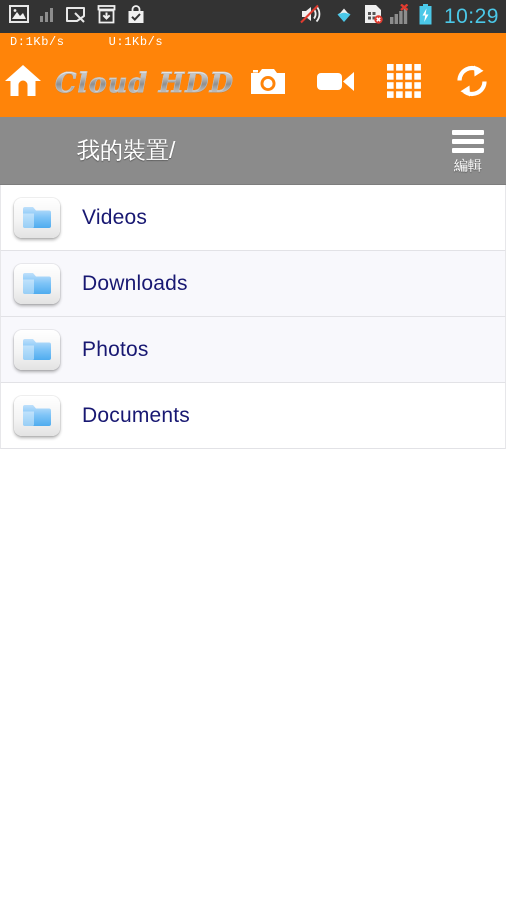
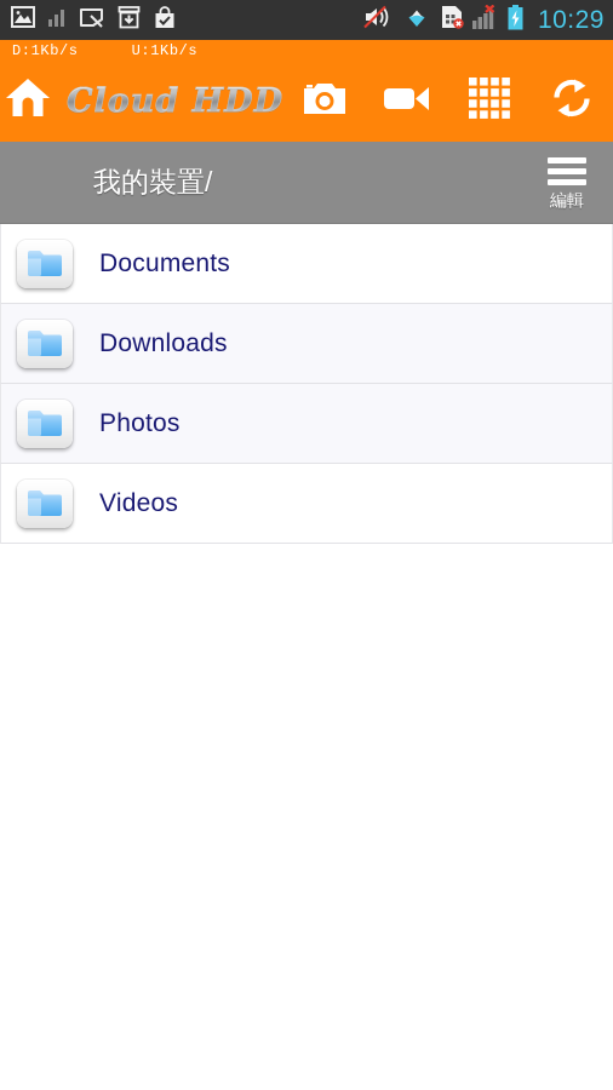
  10:29
  D:1Kb/s
  U:1Kb/s
  Cloud HDD
  我的裝置/
  編輯
- Videos
+ Documents
  Downloads
  Photos
- Documents
+ Videos
